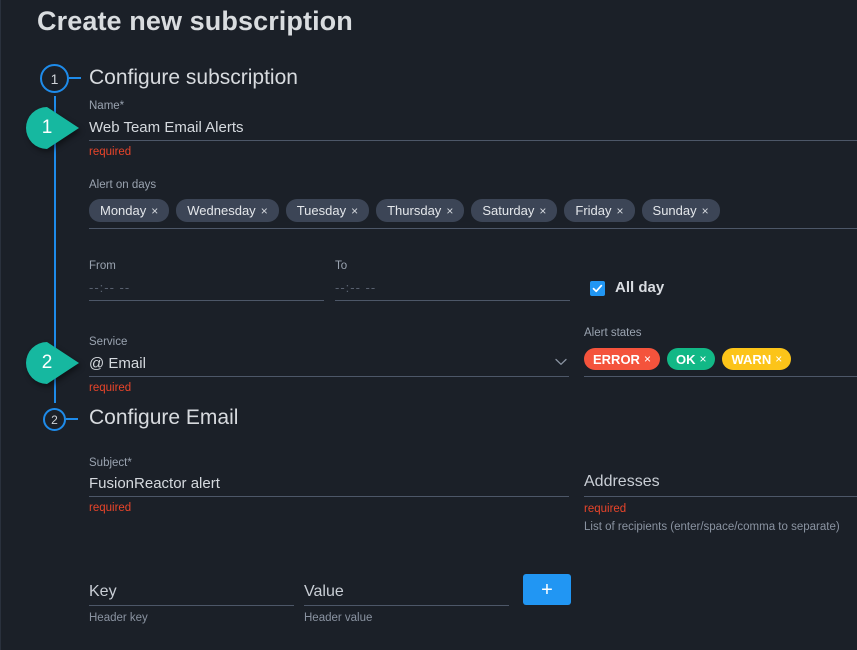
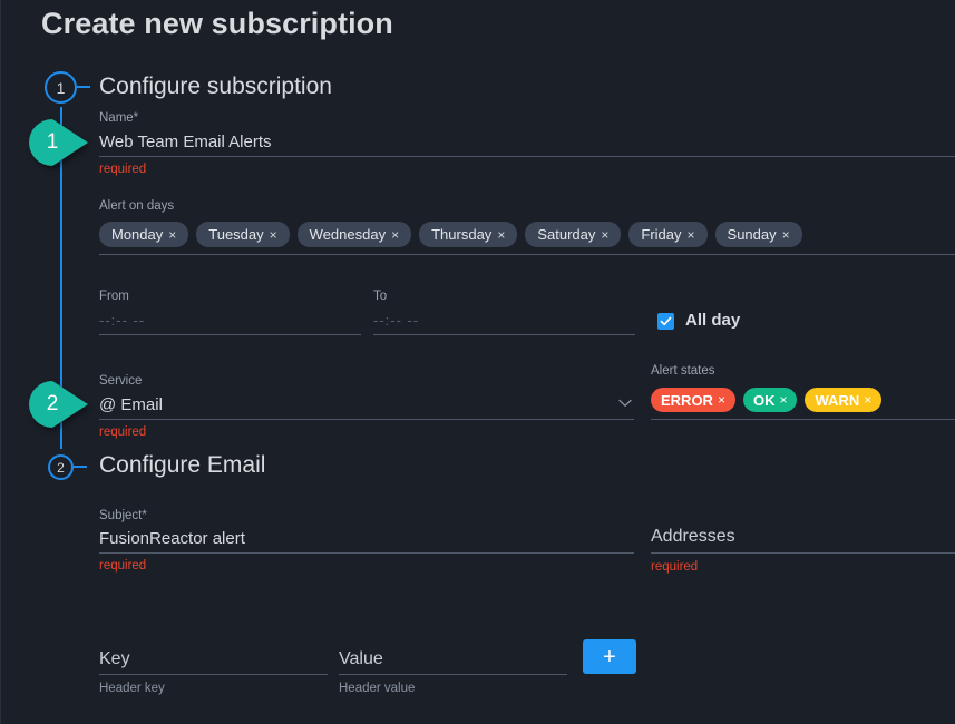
  Create new subscription
  1
  Configure subscription
  2
  Configure Email
  Name*
  Web Team Email Alerts
  required
  Alert on days
  Monday
  ×
- Wednesday
+ Tuesday
  ×
- Tuesday
+ Wednesday
  ×
  Thursday
  ×
  Saturday
  ×
  Friday
  ×
  Sunday
  ×
  From
  --:-- --
  To
  --:-- --
  All day
  Service
  @ Email
  required
  Alert states
  ERROR
  ×
  OK
  ×
  WARN
  ×
  Subject*
  FusionReactor alert
  required
  Addresses
  required
- List of recipients (enter/space/comma to separate)
  Key
  Header key
  Value
  Header value
  +
  1
  2
